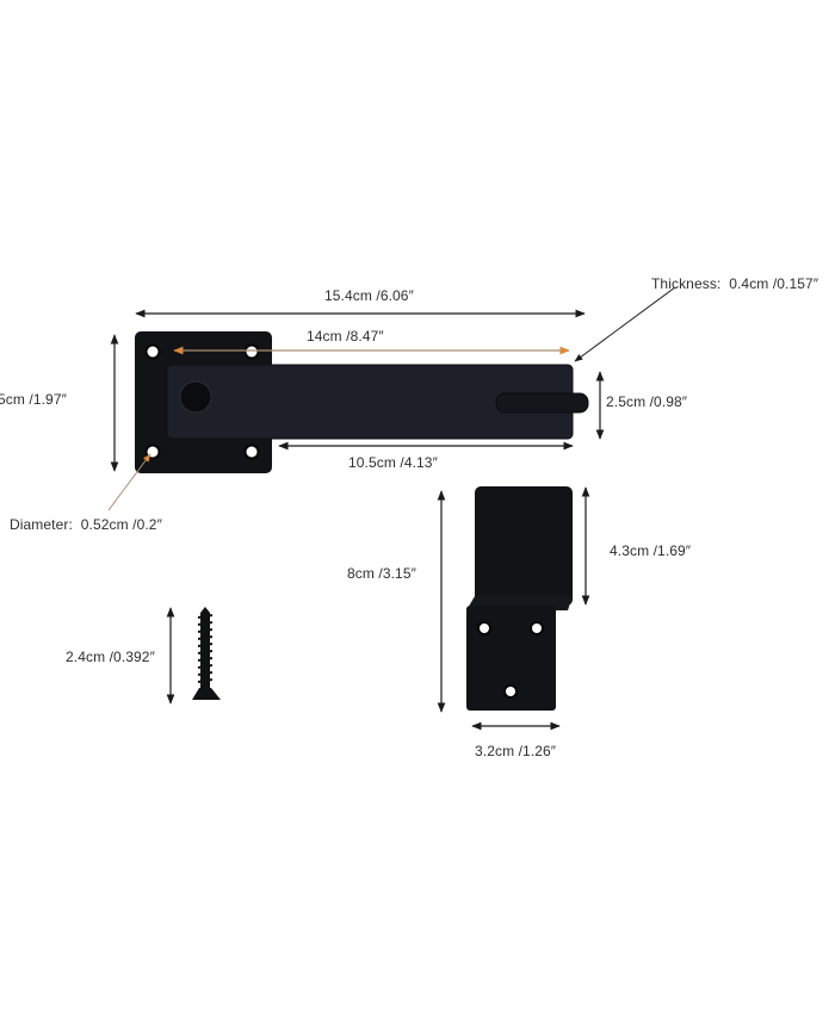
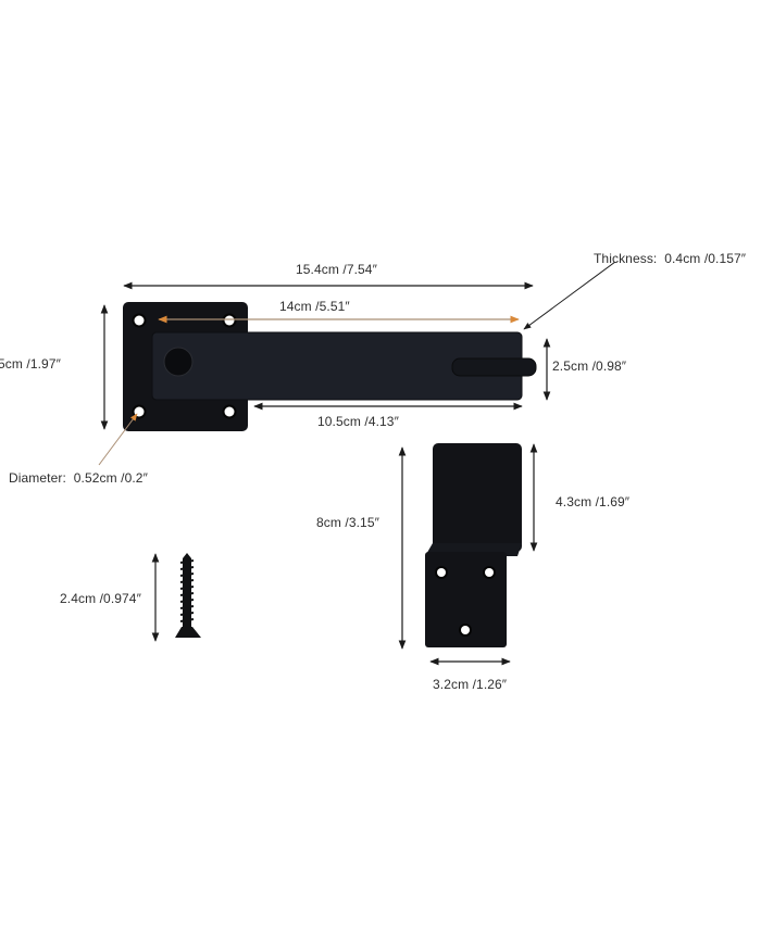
- 15.4cm /6.06″
+ 15.4cm /7.54″
- 14cm /8.47″
+ 14cm /5.51″
  Thickness: 0.4cm /0.157″
  5cm /1.97″
  2.5cm /0.98″
  10.5cm /4.13″
  Diameter: 0.52cm /0.2″
  8cm /3.15″
  4.3cm /1.69″
  3.2cm /1.26″
- 2.4cm /0.392″
+ 2.4cm /0.974″
